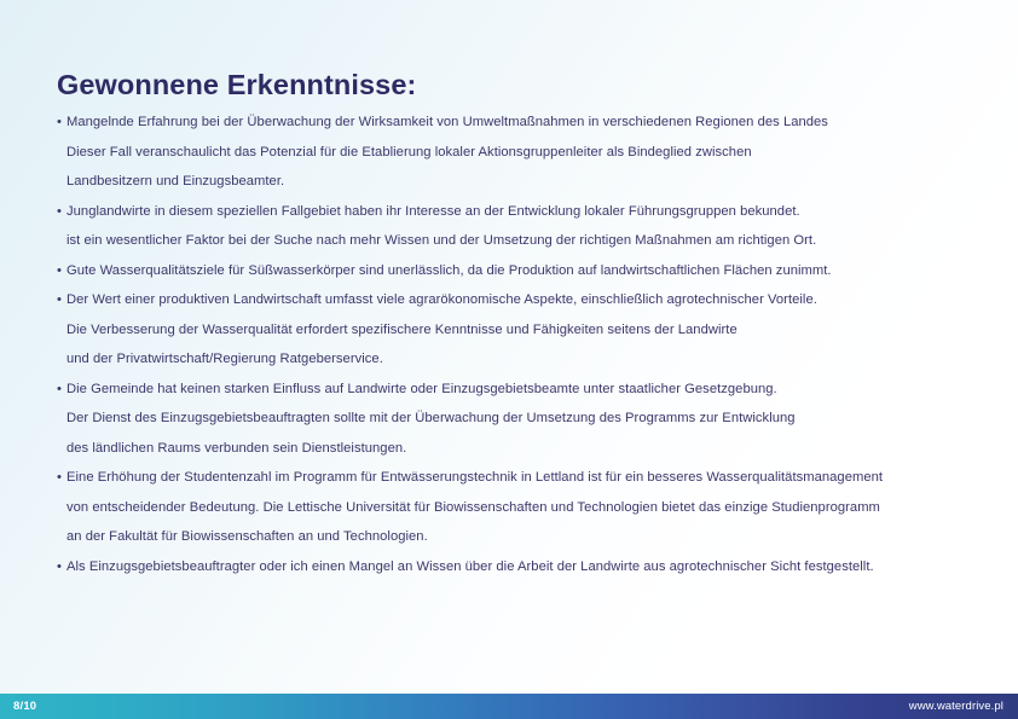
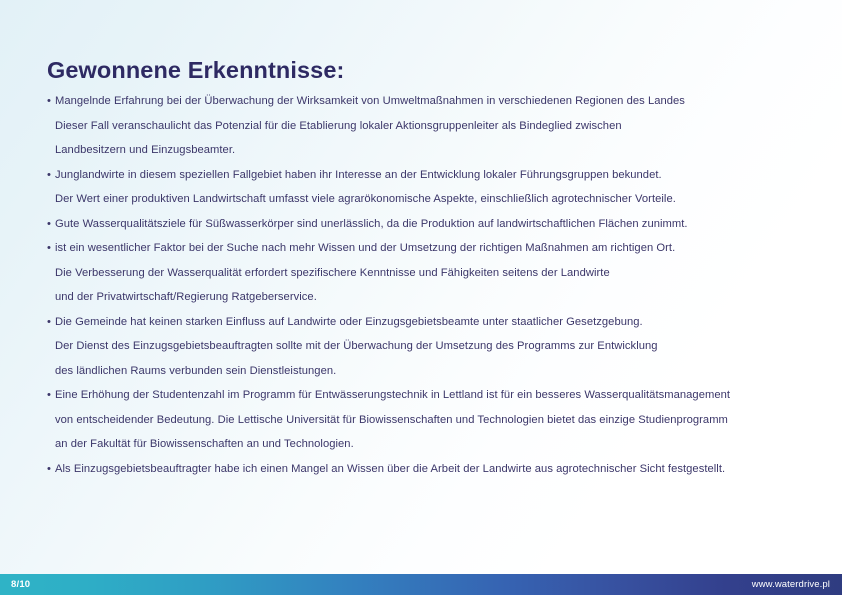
  Gewonnene Erkenntnisse:
  • Mangelnde Erfahrung bei der Überwachung der Wirksamkeit von Umweltmaßnahmen in verschiedenen Regionen des Landes
  Dieser Fall veranschaulicht das Potenzial für die Etablierung lokaler Aktionsgruppenleiter als Bindeglied zwischen
  Landbesitzern und Einzugsbeamter.
  • Junglandwirte in diesem speziellen Fallgebiet haben ihr Interesse an der Entwicklung lokaler Führungsgruppen bekundet.
- ist ein wesentlicher Faktor bei der Suche nach mehr Wissen und der Umsetzung der richtigen Maßnahmen am richtigen Ort.
+ Der Wert einer produktiven Landwirtschaft umfasst viele agrarökonomische Aspekte, einschließlich agrotechnischer Vorteile.
  • Gute Wasserqualitätsziele für Süßwasserkörper sind unerlässlich, da die Produktion auf landwirtschaftlichen Flächen zunimmt.
- • Der Wert einer produktiven Landwirtschaft umfasst viele agrarökonomische Aspekte, einschließlich agrotechnischer Vorteile.
+ • ist ein wesentlicher Faktor bei der Suche nach mehr Wissen und der Umsetzung der richtigen Maßnahmen am richtigen Ort.
  Die Verbesserung der Wasserqualität erfordert spezifischere Kenntnisse und Fähigkeiten seitens der Landwirte
  und der Privatwirtschaft/Regierung Ratgeberservice.
  • Die Gemeinde hat keinen starken Einfluss auf Landwirte oder Einzugsgebietsbeamte unter staatlicher Gesetzgebung.
  Der Dienst des Einzugsgebietsbeauftragten sollte mit der Überwachung der Umsetzung des Programms zur Entwicklung
  des ländlichen Raums verbunden sein Dienstleistungen.
  • Eine Erhöhung der Studentenzahl im Programm für Entwässerungstechnik in Lettland ist für ein besseres Wasserqualitätsmanagement
  von entscheidender Bedeutung. Die Lettische Universität für Biowissenschaften und Technologien bietet das einzige Studienprogramm
  an der Fakultät für Biowissenschaften an und Technologien.
- • Als Einzugsgebietsbeauftragter oder ich einen Mangel an Wissen über die Arbeit der Landwirte aus agrotechnischer Sicht festgestellt.
+ • Als Einzugsgebietsbeauftragter habe ich einen Mangel an Wissen über die Arbeit der Landwirte aus agrotechnischer Sicht festgestellt.
  8/10
  www.waterdrive.pl
